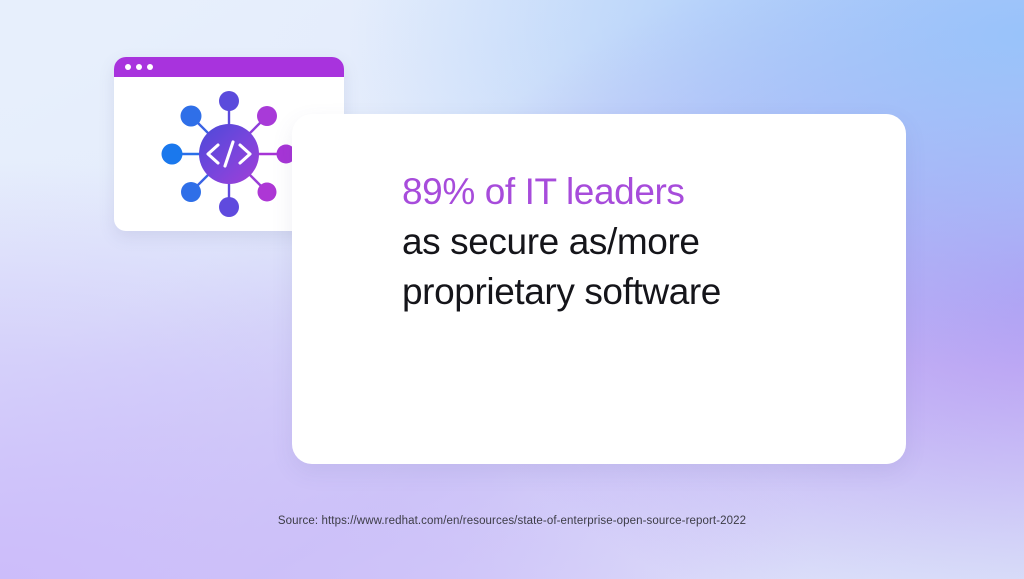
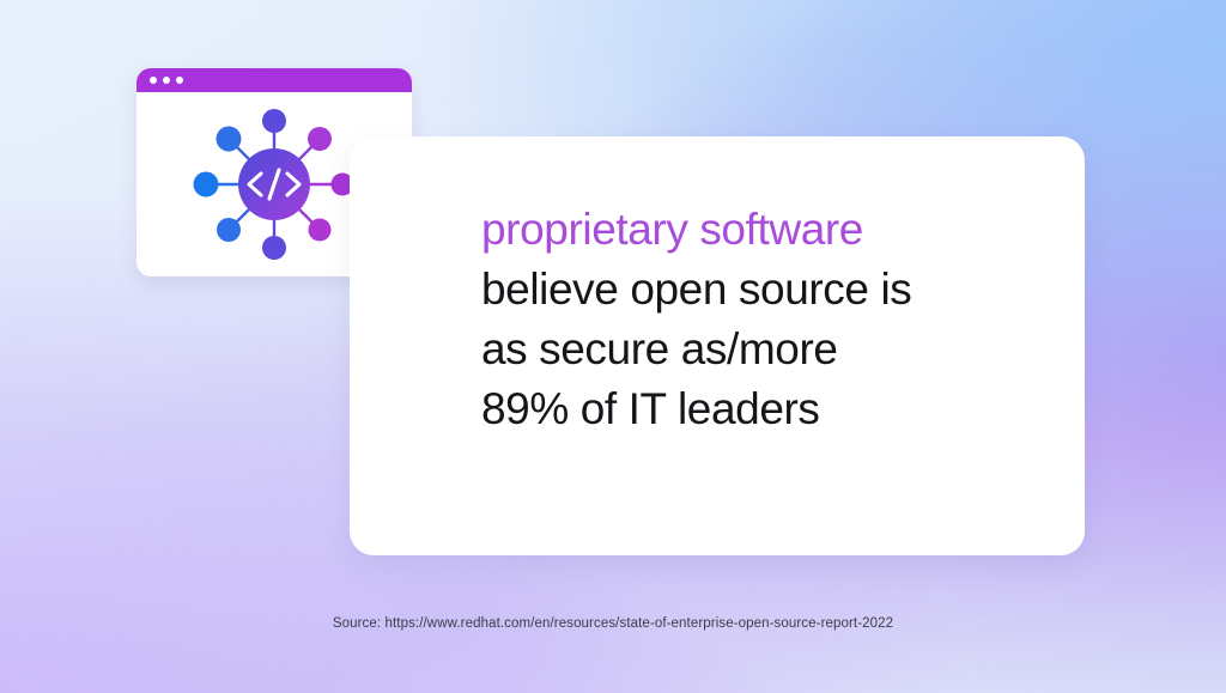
- 89% of IT leaders
+ proprietary software
+ believe open source is
  as secure as/more
- proprietary software
+ 89% of IT leaders
  Source: https://www.redhat.com/en/resources/state-of-enterprise-open-source-report-2022
